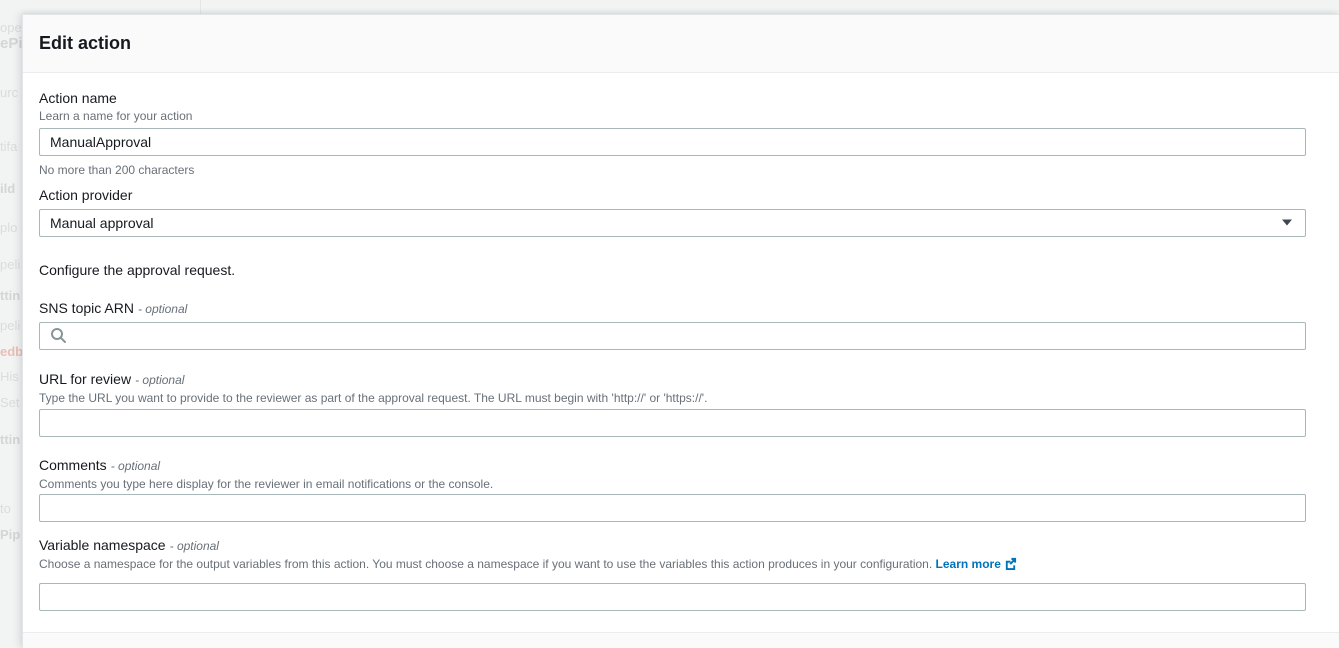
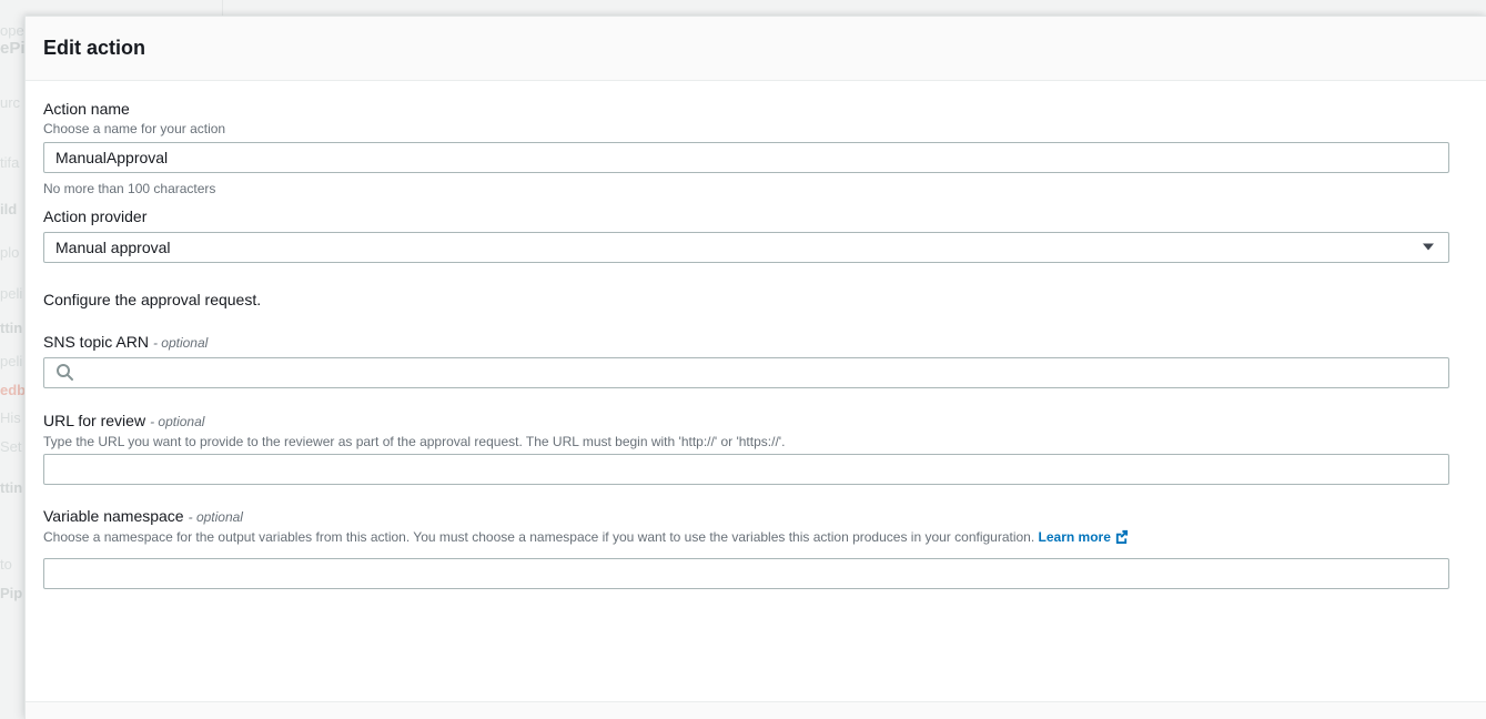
  ope
  ePi
  urc
  tifa
  ild
  plo
  peli
  ttin
  peli
  edb
  His
  Set
  ttin
  to
  Pip
  Edit action
  Action name
- Learn a name for your action
+ Choose a name for your action
  ManualApproval
- No more than 200 characters
+ No more than 100 characters
  Action provider
  Manual approval
  Configure the approval request.
  SNS topic ARN - optional
  URL for review - optional
  Type the URL you want to provide to the reviewer as part of the approval request. The URL must begin with 'http://' or 'https://'.
- Comments - optional
- Comments you type here display for the reviewer in email notifications or the console.
  Variable namespace - optional
  Choose a namespace for the output variables from this action. You must choose a namespace if you want to use the variables this action produces in your configuration. Learn more
